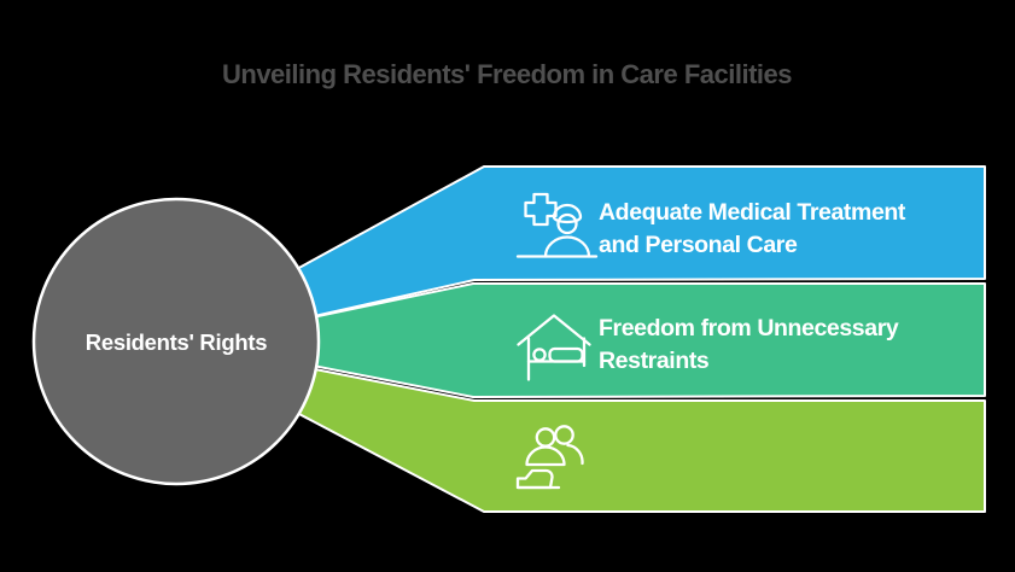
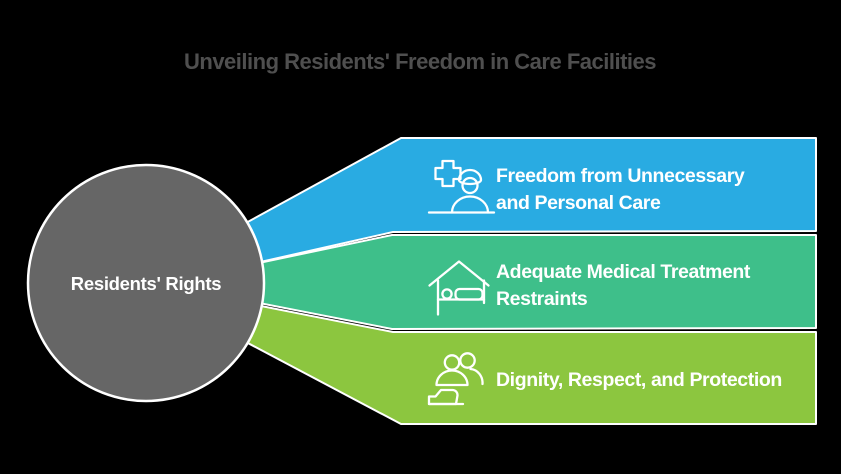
  Unveiling Residents' Freedom in Care Facilities
  Residents' Rights
- Adequate Medical Treatment
+ Freedom from Unnecessary
  and Personal Care
- Freedom from Unnecessary
+ Adequate Medical Treatment
  Restraints
+ Dignity, Respect, and Protection
